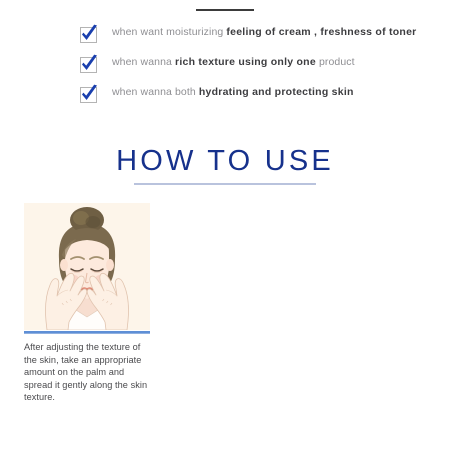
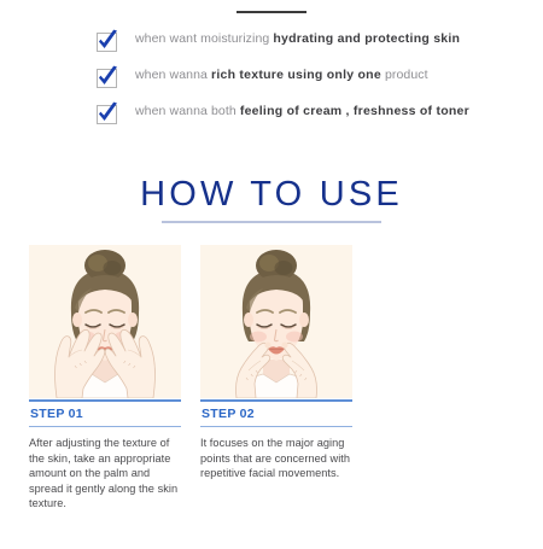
- when want moisturizing feeling of cream , freshness of toner
+ when want moisturizing hydrating and protecting skin
  when wanna rich texture using only one product
- when wanna both hydrating and protecting skin
+ when wanna both feeling of cream , freshness of toner
  HOW TO USE
+ STEP 01
  After adjusting the texture of the skin, take an appropriate amount on the palm and spread it gently along the skin texture.
+ STEP 02
+ It focuses on the major aging points that are concerned with repetitive facial movements.
